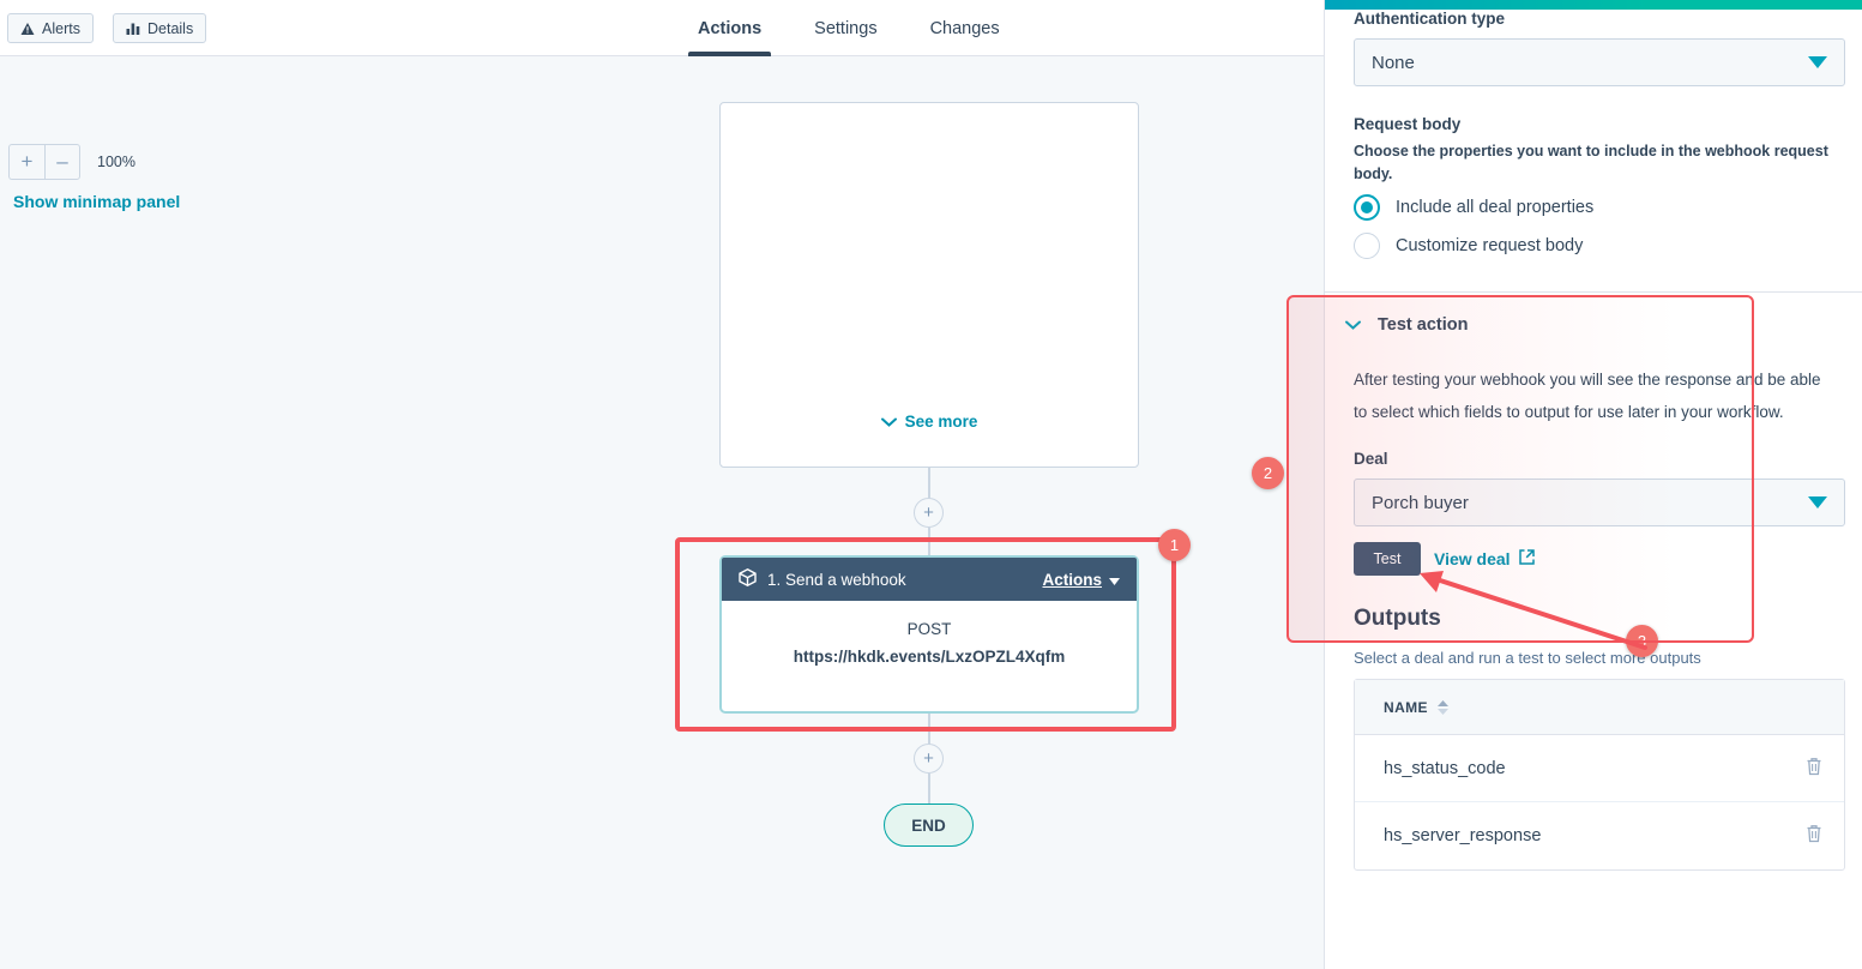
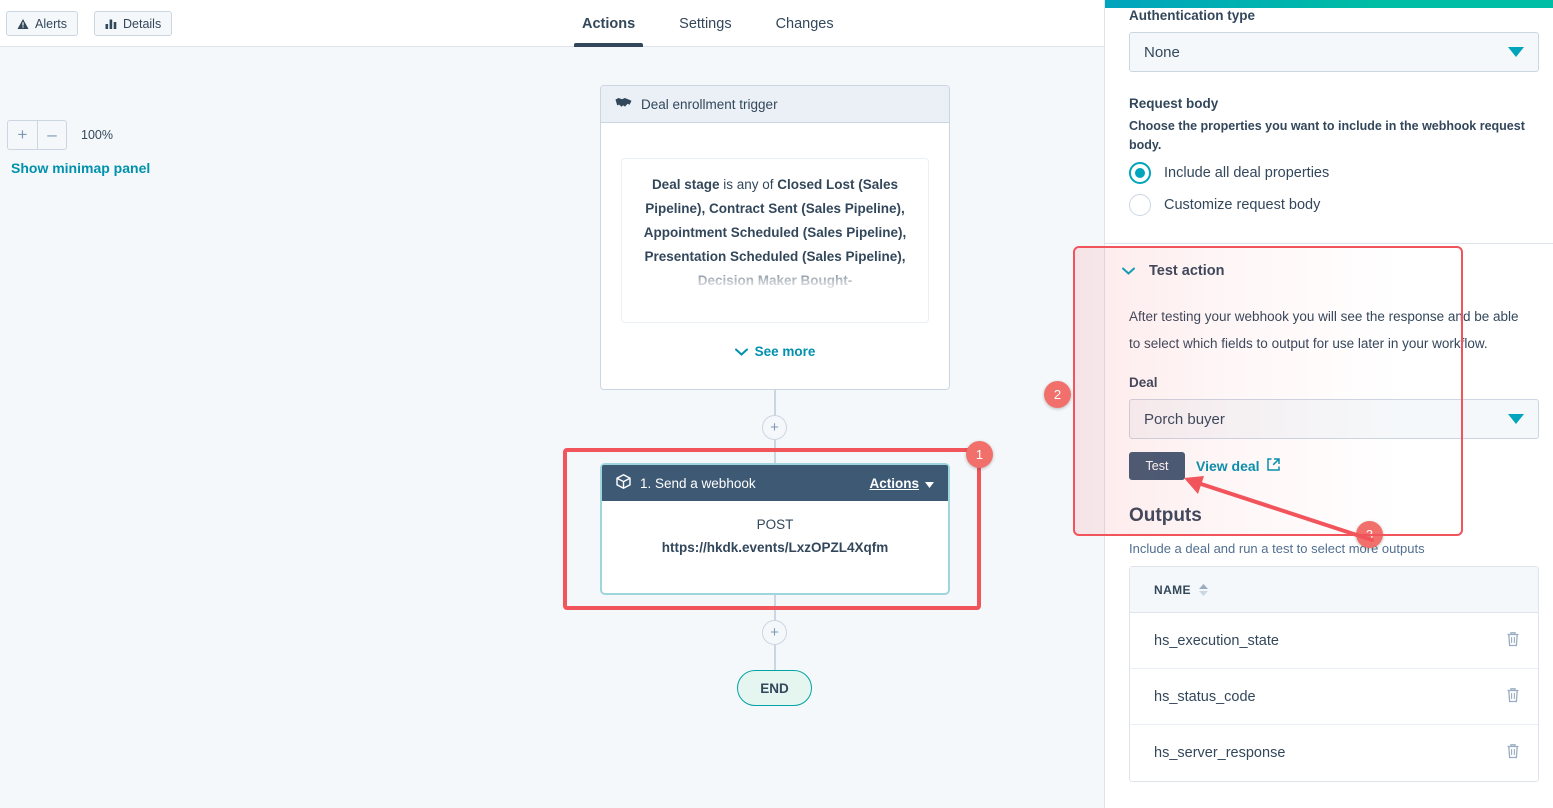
  Alerts
  Details
  Actions
  Settings
  Changes
  +
  –
  100%
  Show minimap panel
+ Deal enrollment trigger
+ Deal stage is any of Closed Lost (Sales Pipeline), Contract Sent (Sales Pipeline), Appointment Scheduled (Sales Pipeline), Presentation Scheduled (Sales Pipeline), Decision Maker Bought-
  See more
  +
  +
  1. Send a webhook
  Actions
  POST
  https://hkdk.events/LxzOPZL4Xqfm
  END
  1
  Authentication type
  None
  Request body
  Choose the properties you want to include in the webhook request body.
  Include all deal properties
  Customize request body
- Select a deal and run a test to select more outputs
+ Include a deal and run a test to select more outputs
  NAME
+ hs_execution_state
  hs_status_code
  hs_server_response
  2
